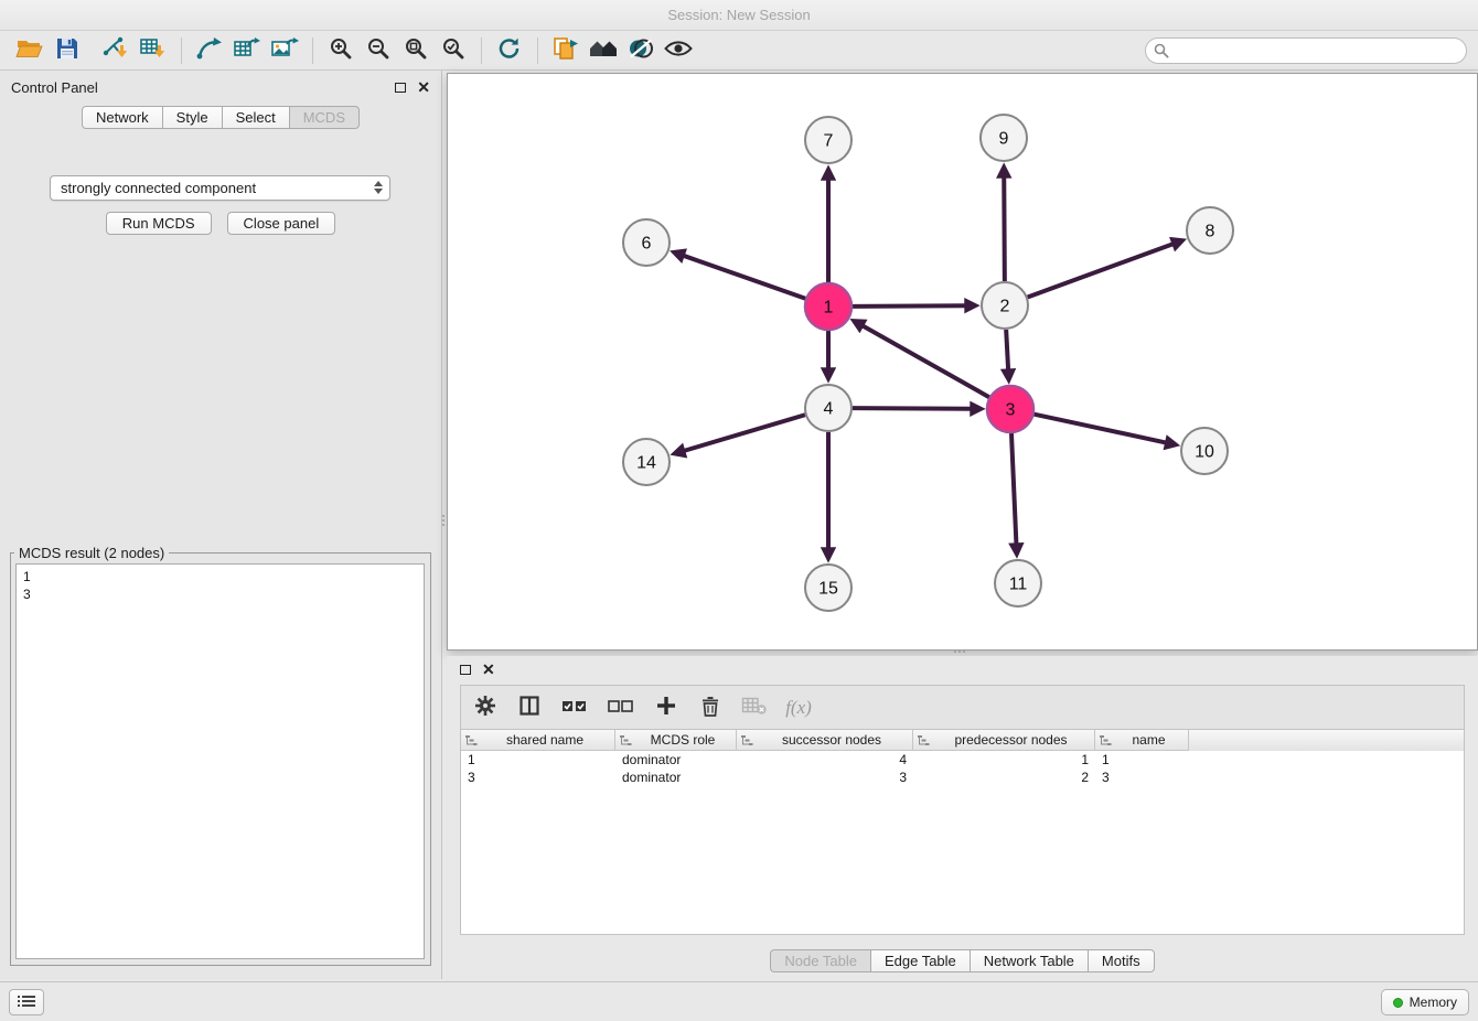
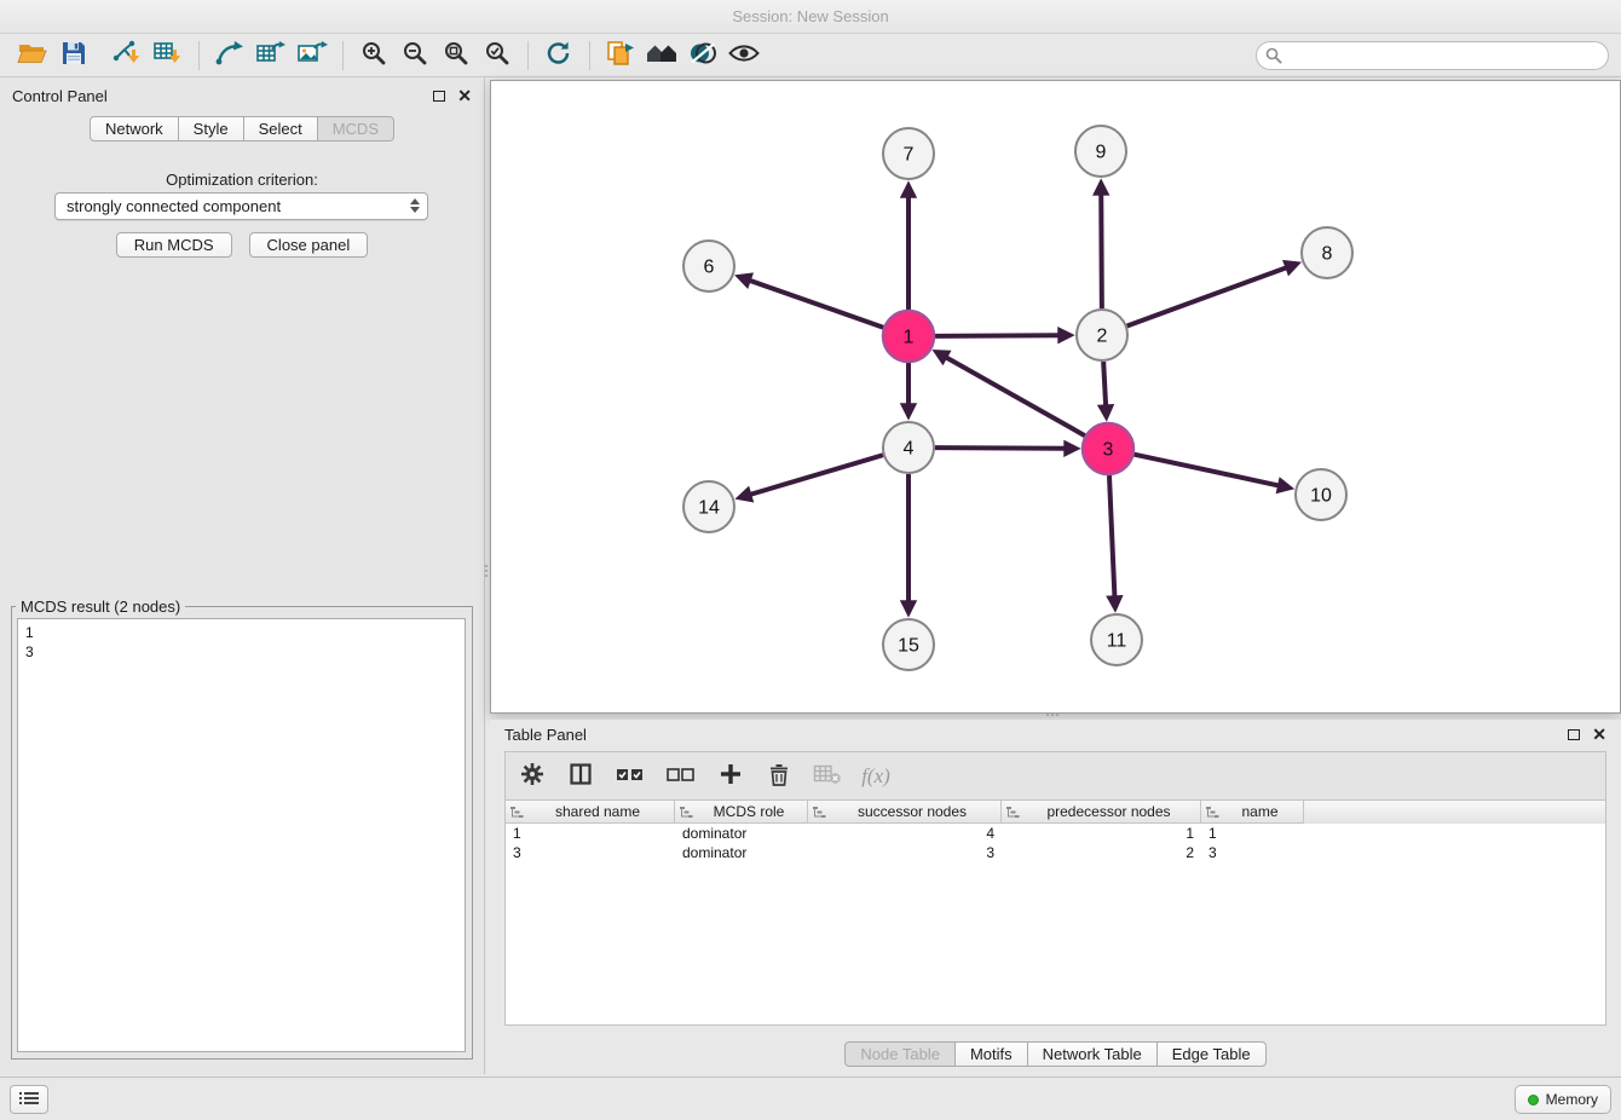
  Session: New Session
  Control Panel
  ✕
  Network
  Style
  Select
  MCDS
+ Optimization criterion:
  strongly connected component
  Run MCDS
  Close panel
  MCDS result (2 nodes)
  1
  3
  7
  9
  6
  8
  1
  2
  4
  3
  14
  10
  15
  11
+ Table Panel
  ✕
  f(x)
  shared name
  MCDS role
  successor nodes
  predecessor nodes
  name
  1
  dominator
  4
  1
  1
  3
  dominator
  3
  2
  3
  Node Table
- Edge Table
+ Motifs
  Network Table
- Motifs
+ Edge Table
  Memory
